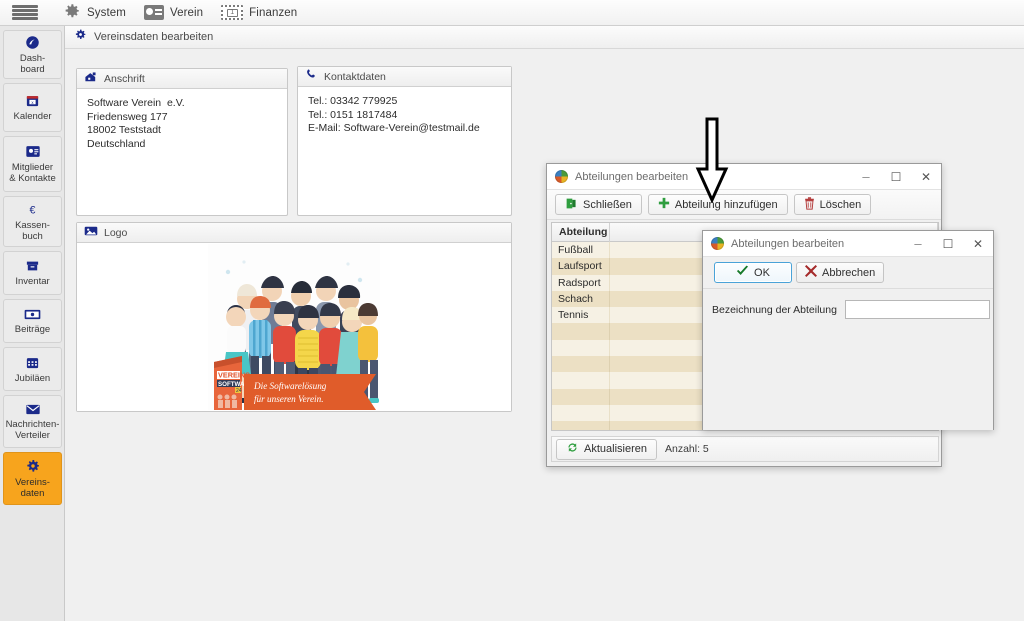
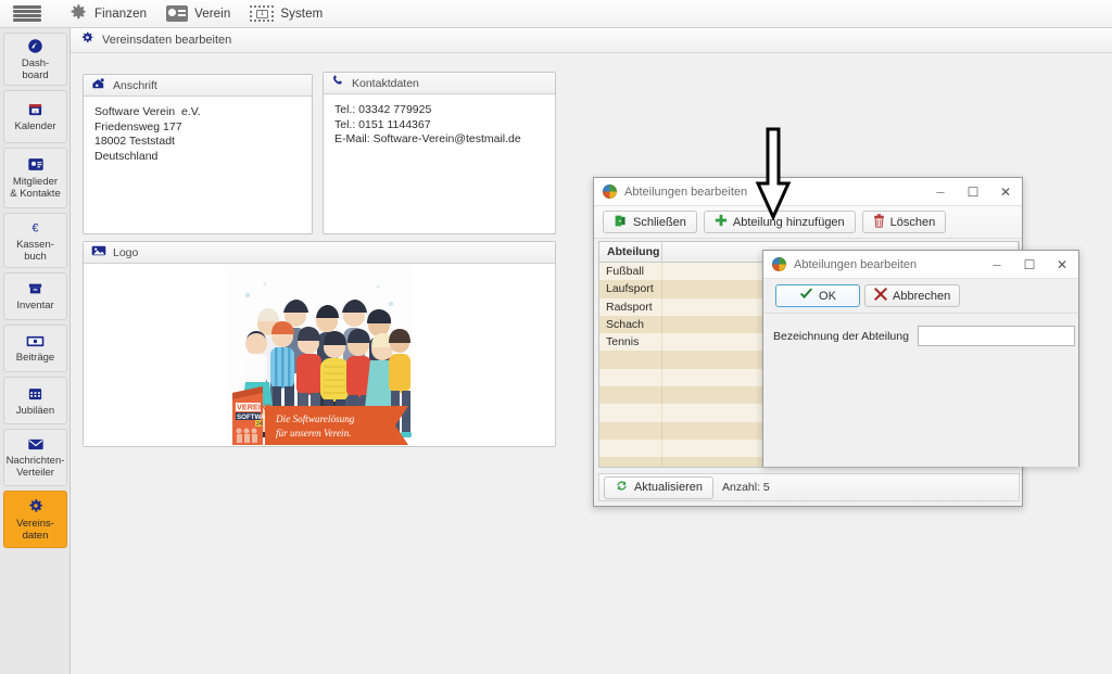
- System
+ Finanzen
  Verein
- Finanzen
+ System
  Dash-
  board
  Kalender
  Mitglieder
  & Kontakte
  €
  Kassen-
  buch
  Inventar
  Beiträge
  Jubiläen
  Nachrichten-
  Verteiler
  Vereins-
  daten
  Vereinsdaten bearbeiten
  Anschrift
  Software Verein e.V.
  Friedensweg 177
  18002 Teststadt
  Deutschland
  Kontaktdaten
  Tel.: 03342 779925
- Tel.: 0151 1817484
+ Tel.: 0151 1144367
  E-Mail: Software-Verein@testmail.de
  Logo
  VEREIN
  Die Softwarelösung
  für unseren Verein.
  Abteilungen bearbeiten
  –
  ☐
  ✕
  Schließen
  Abteilung hinzufügen
  Löschen
  Abteilung
  Fußball
  Laufsport
  Radsport
  Schach
  Tennis
  Aktualisieren
  Anzahl: 5
  Abteilungen bearbeiten
  –
  ☐
  ✕
  OK
  Abbrechen
  Bezeichnung der Abteilung
